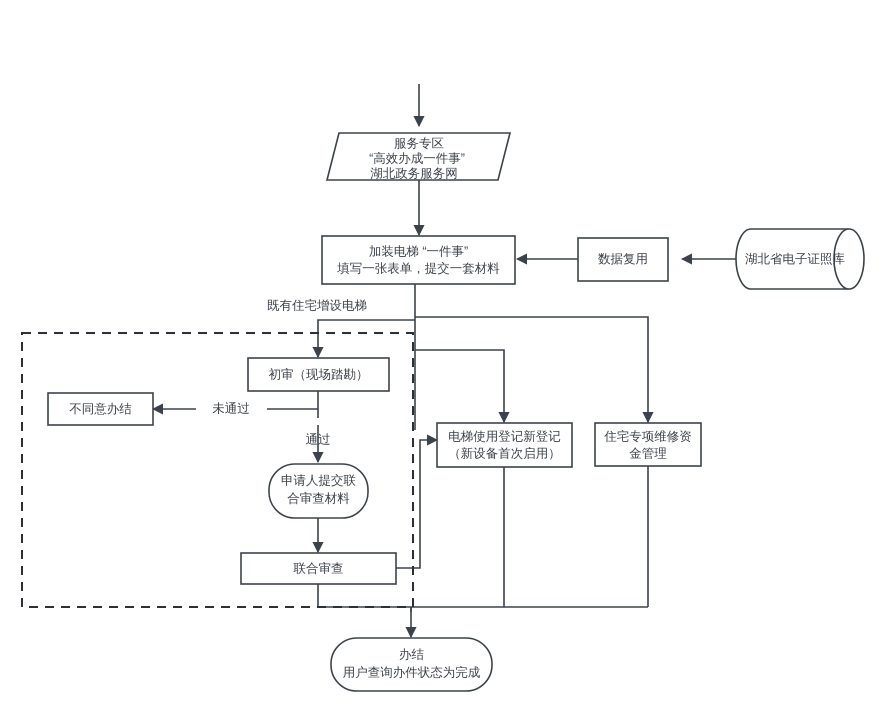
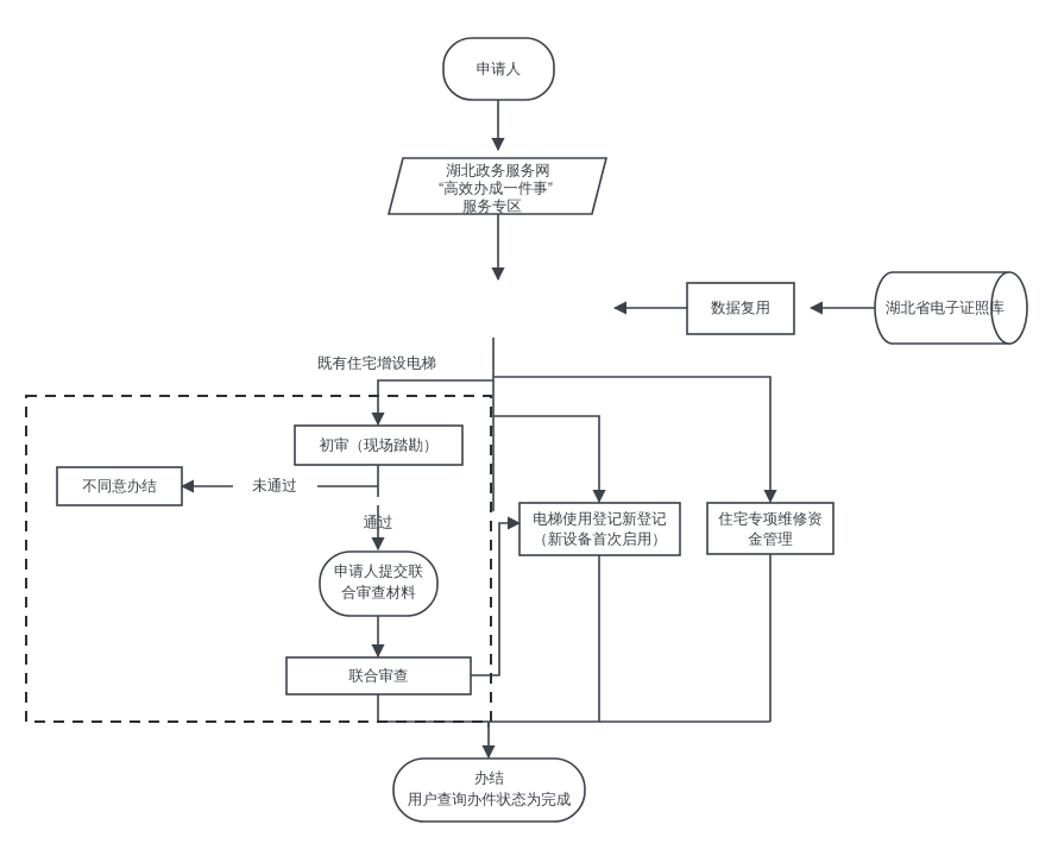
+ 申请人
- 服务专区
+ 湖北政务服务网
  “高效办成一件事”
- 湖北政务服务网
+ 服务专区
- 加装电梯 “一件事”
- 填写一张表单，提交一套材料
  数据复用
  湖北省电子证照库
  初审（现场踏勘）
  不同意办结
  申请人提交联
  合审查材料
  联合审查
  电梯使用登记新登记
  （新设备首次启用）
  住宅专项维修资
  金管理
  办结
  用户查询办件状态为完成
  既有住宅增设电梯
  未通过
  通过
